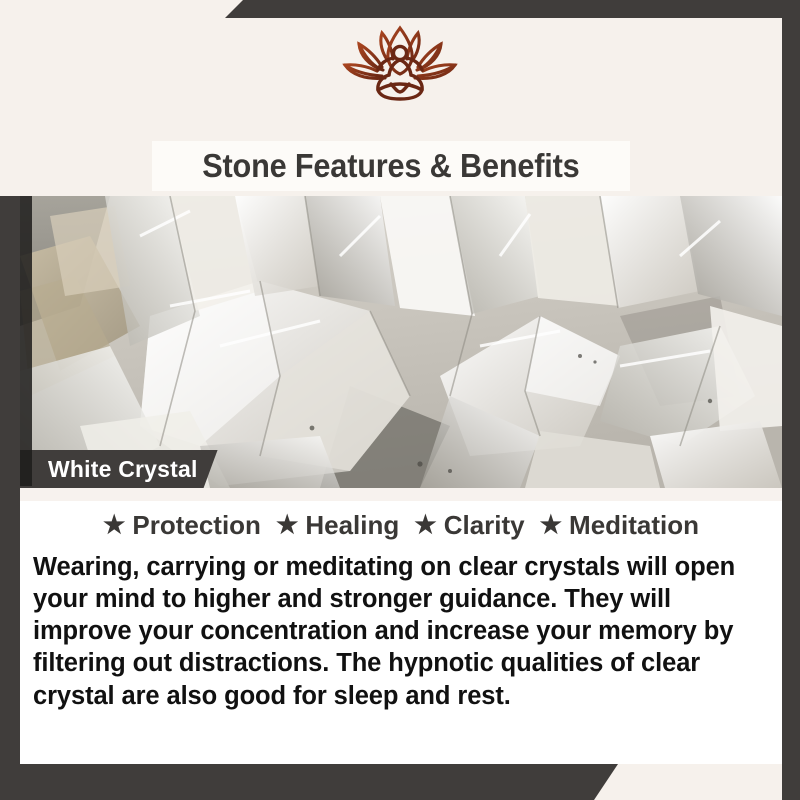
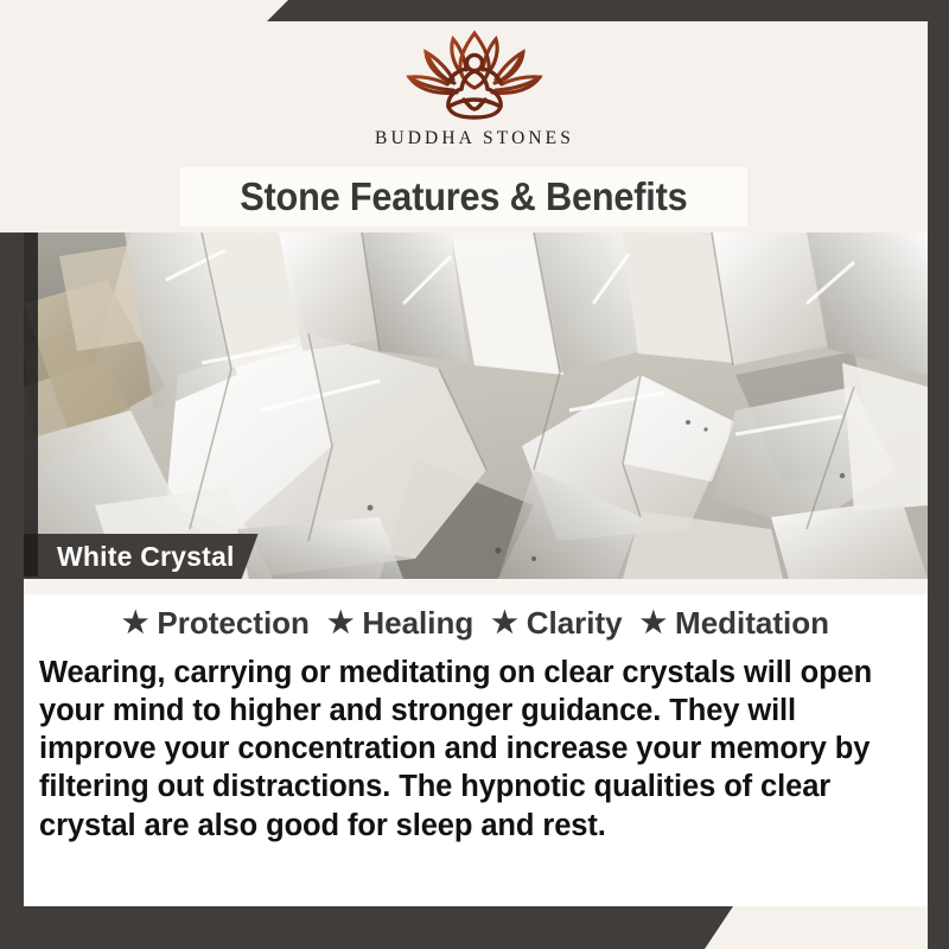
+ BUDDHA STONES
  Stone Features & Benefits
  White Crystal
  ★
  Protection
  ★
  Healing
  ★
  Clarity
  ★
  Meditation
  Wearing, carrying or meditating on clear crystals will open your mind to higher and stronger guidance. They will improve your concentration and increase your memory by filtering out distractions. The hypnotic qualities of clear crystal are also good for sleep and rest.
